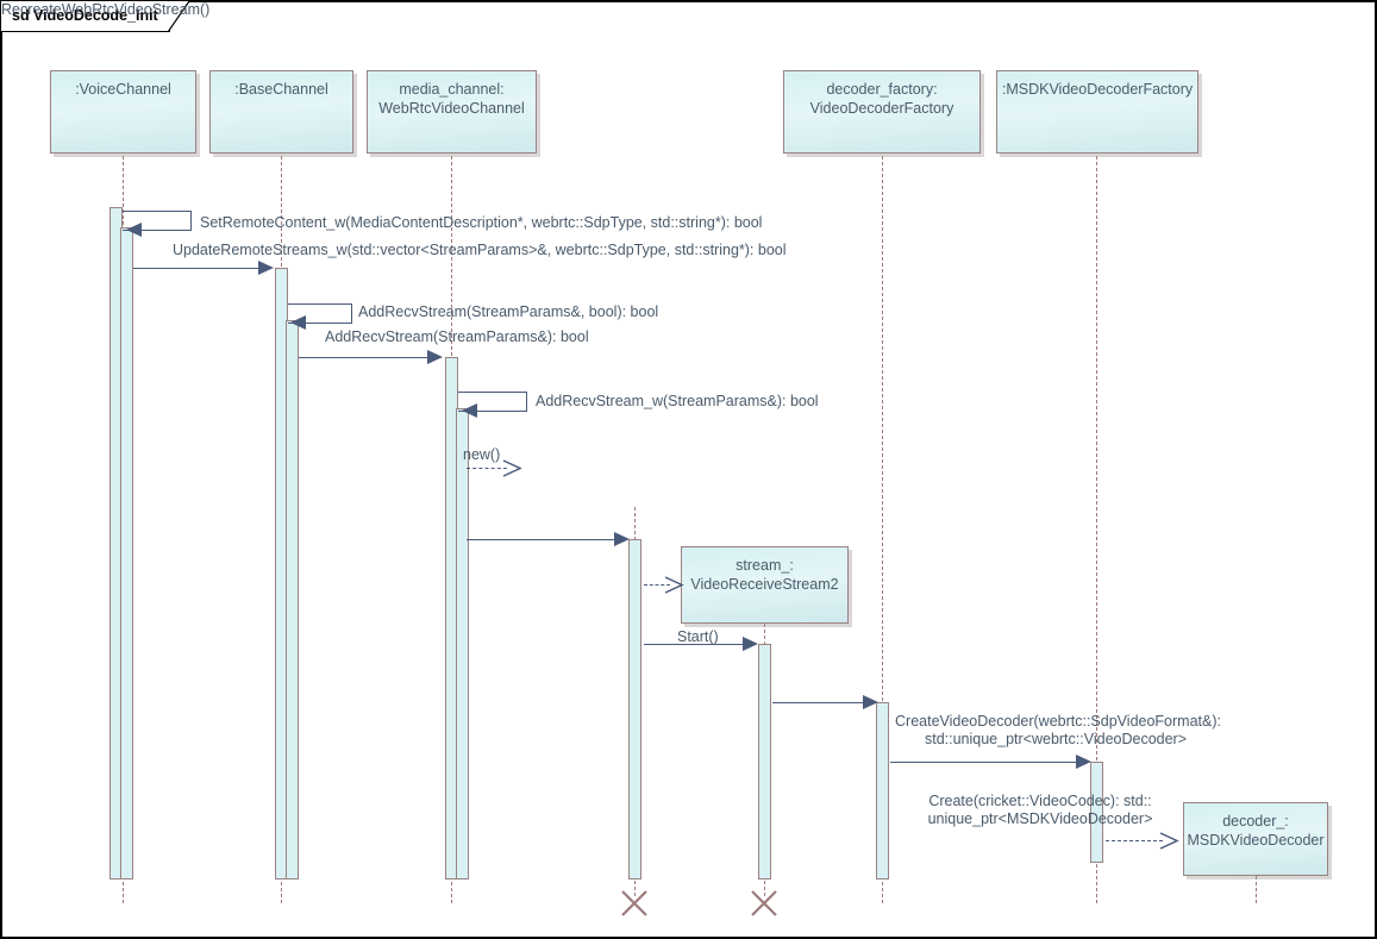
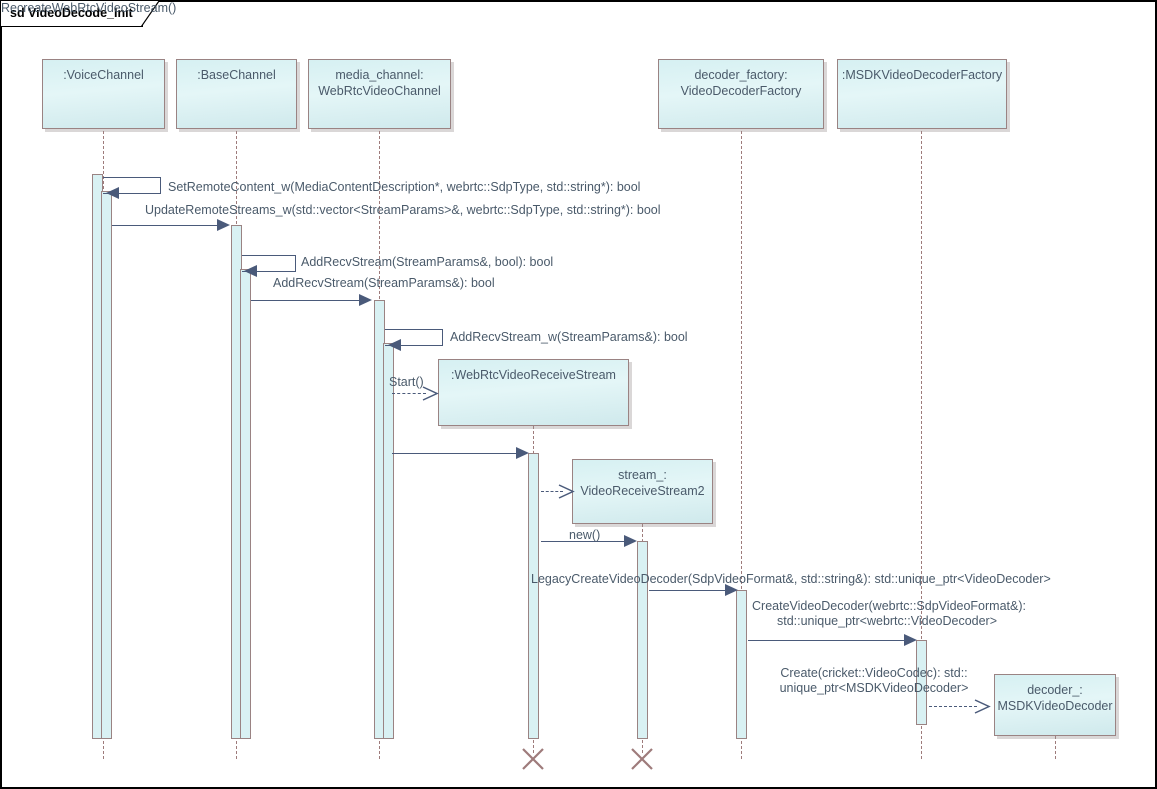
  sd VideoDecode_Init
  :VoiceChannel
  :BaseChannel
  media_channel:
  WebRtcVideoChannel
  decoder_factory:
  VideoDecoderFactory
  :MSDKVideoDecoderFactory
+ :WebRtcVideoReceiveStream
  stream_:
  VideoReceiveStream2
  decoder_:
  MSDKVideoDecoder
  SetRemoteContent_w(MediaContentDescription*, webrtc::SdpType, std::string*): bool
  UpdateRemoteStreams_w(std::vector<StreamParams>&, webrtc::SdpType, std::string*): bool
  AddRecvStream(StreamParams&, bool): bool
  AddRecvStream(StreamParams&): bool
  AddRecvStream_w(StreamParams&): bool
- new()
+ Start()
  RecreateWebRtcVideoStream()
- Start()
+ new()
+ LegacyCreateVideoDecoder(SdpVideoFormat&, std::string&): std::unique_ptr<VideoDecoder>
  CreateVideoDecoder(webrtc::SdpVideoFormat&):
  std::unique_ptr<webrtc::VideoDecoder>
  Create(cricket::VideoCodec): std::
  unique_ptr<MSDKVideoDecoder>
